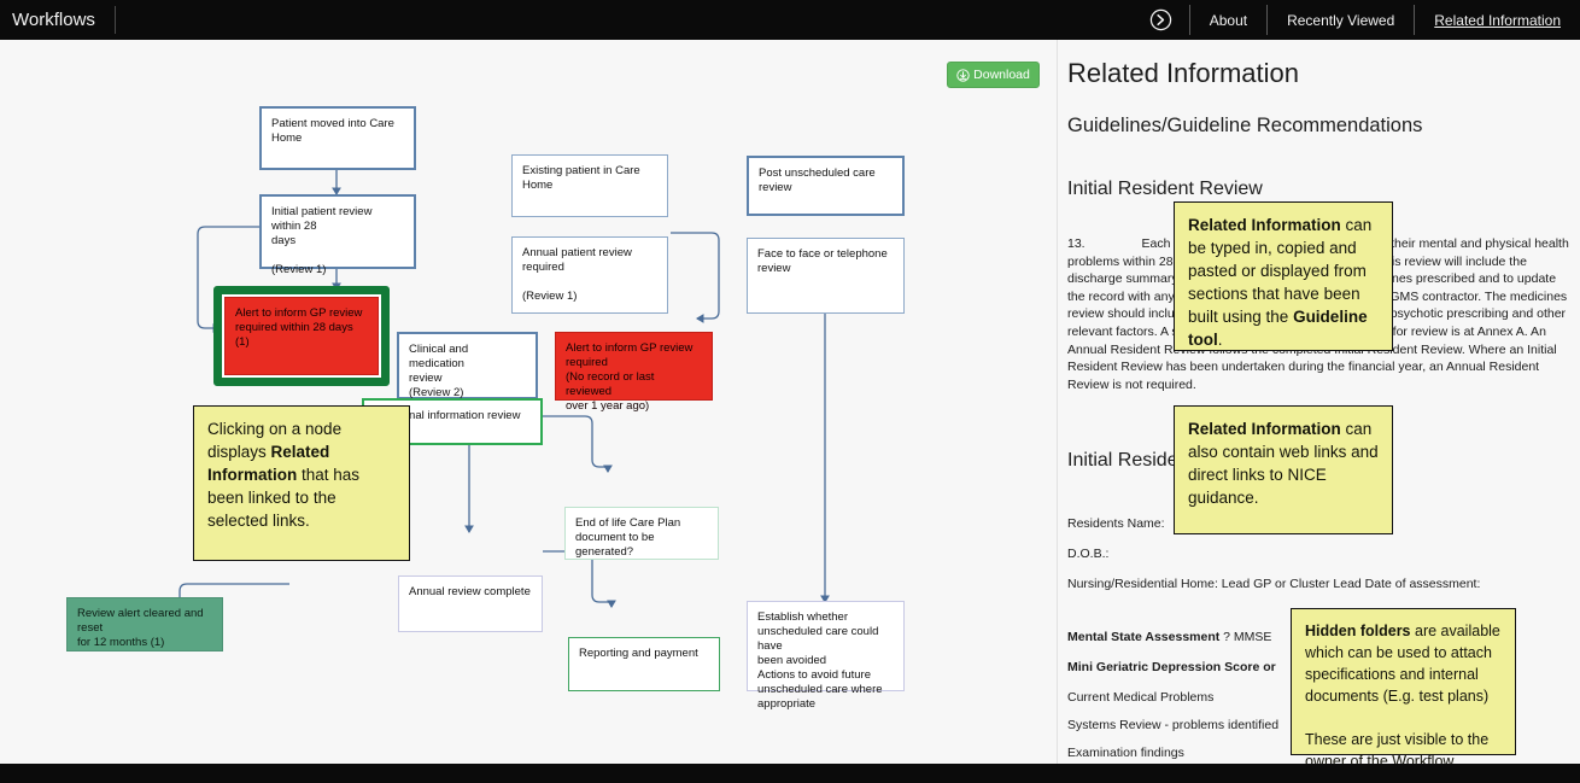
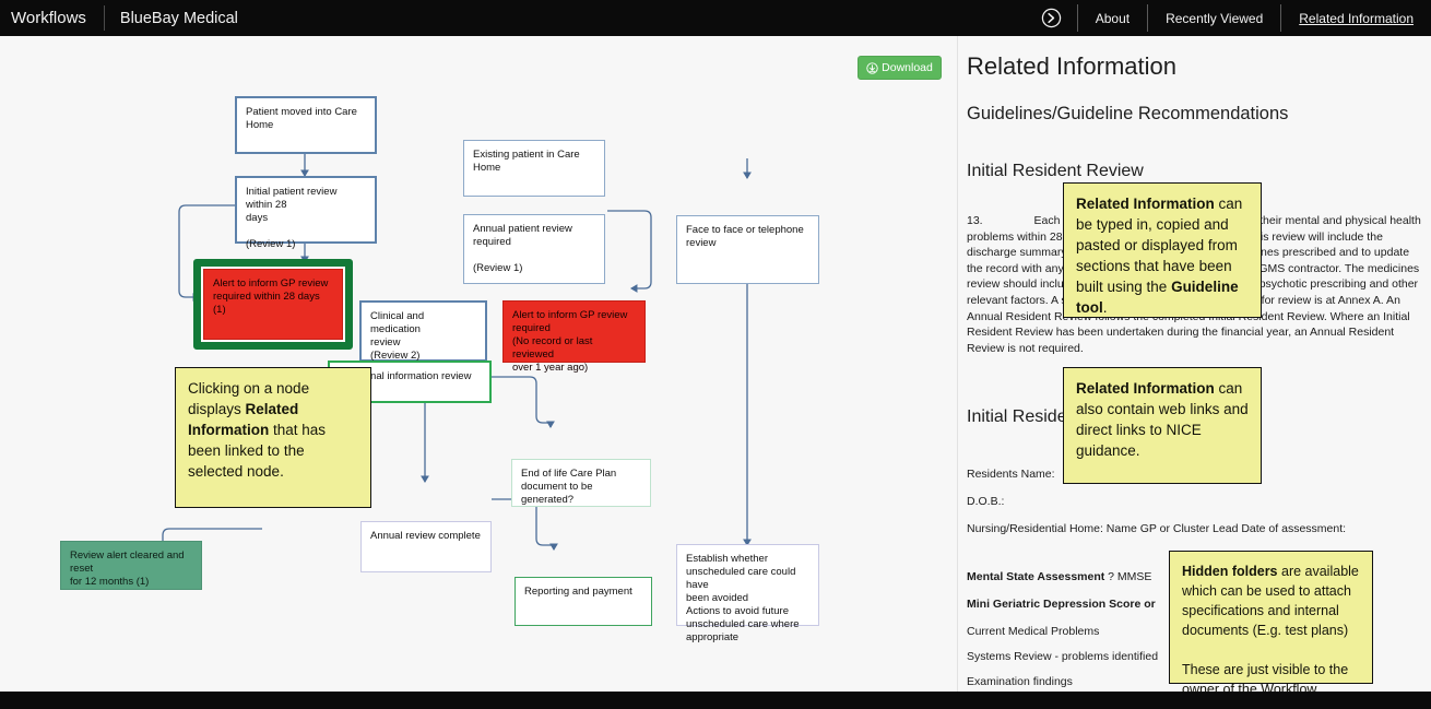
  Workflows
+ BlueBay Medical
  About
  Recently Viewed
  Related Information
  Patient moved into Care
  Home
  Initial patient review within 28
  days
  (Review 1)
  Alert to inform GP review
  required within 28 days (1)
  Existing patient in Care Home
  Annual patient review
  required
  (Review 1)
  Clinical and medication
  review
  (Review 2)
  Alert to inform GP review
  required
  (No record or last reviewed
  over 1 year ago)
- Post unscheduled care review
  Face to face or telephone
  review
  nal information review
  End of life Care Plan
  document to be generated?
  Annual review complete
  Reporting and payment
  Establish whether
  unscheduled care could have
  been avoided
  Actions to avoid future
  unscheduled care where
  appropriate
  Review alert cleared and reset
  for 12 months (1)
- Clicking on a node displays Related Information that has been linked to the selected links.
+ Clicking on a node displays Related Information that has been linked to the selected node.
  Download
  Related Information
  Guidelines/Guideline Recommendations
  Initial Resident Review
  Residents Name:
  D.O.B.:
- Nursing/Residential Home: Lead GP or Cluster Lead Date of assessment:
+ Nursing/Residential Home: Name GP or Cluster Lead Date of assessment:
  Mental State Assessment ? MMSE
  Mini Geriatric Depression Score or
  Current Medical Problems
  Systems Review - problems identified
  Examination findings
  Related Information can be typed in, copied and pasted or displayed from sections that have been built using the Guideline tool.
  Related Information can also contain web links and direct links to NICE guidance.
  Hidden folders are available which can be used to attach specifications and internal documents (E.g. test plans)
  These are just visible to the owner of the Workflow
